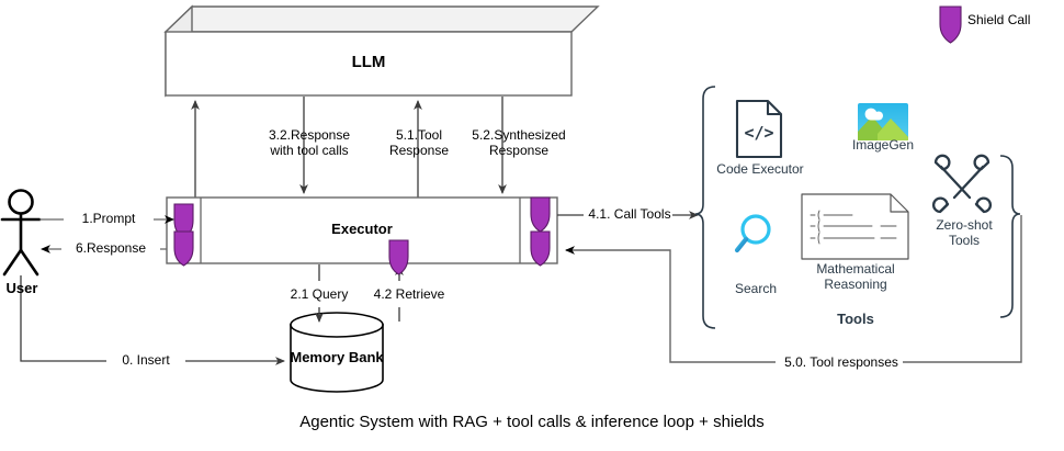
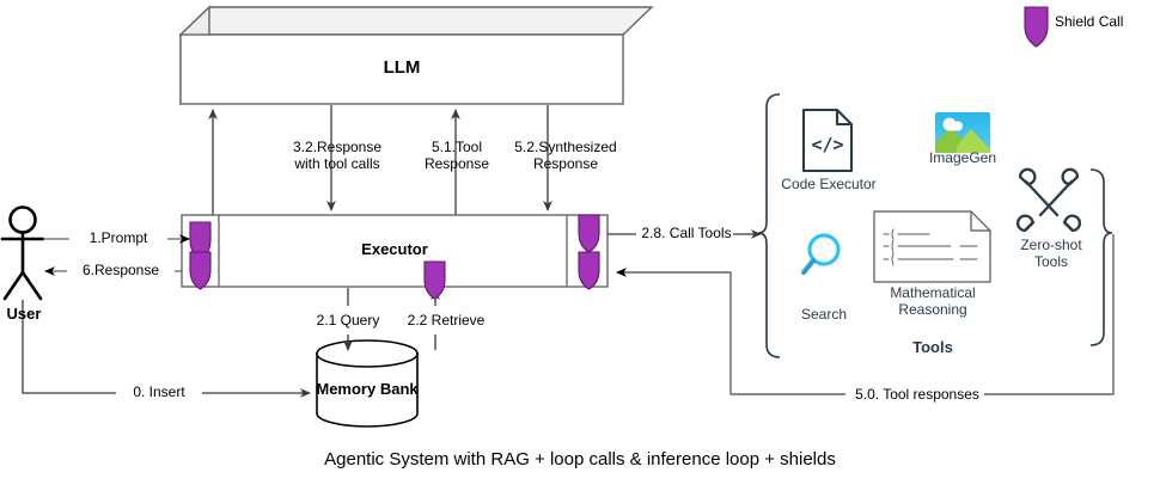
  </>
  LLM
  Executor
  Memory Bank
  User
  3.2.Response
  with tool calls
  5.1.Tool
  Response
  5.2.Synthesized
  Response
  1.Prompt
  6.Response
  2.1 Query
- 4.2 Retrieve
+ 2.2 Retrieve
  0. Insert
- 4.1. Call Tools
+ 2.8. Call Tools
  5.0. Tool responses
  Code Executor
  ImageGen
  Search
  Mathematical
  Reasoning
  Zero-shot
  Tools
  Tools
  Shield Call
- Agentic System with RAG + tool calls & inference loop + shields
+ Agentic System with RAG + loop calls & inference loop + shields
